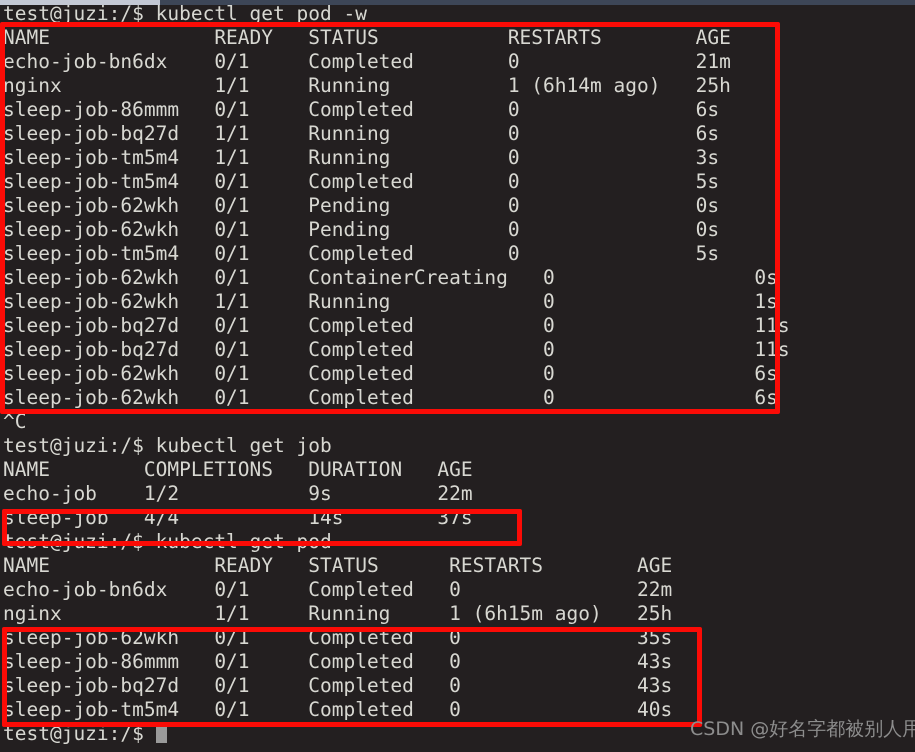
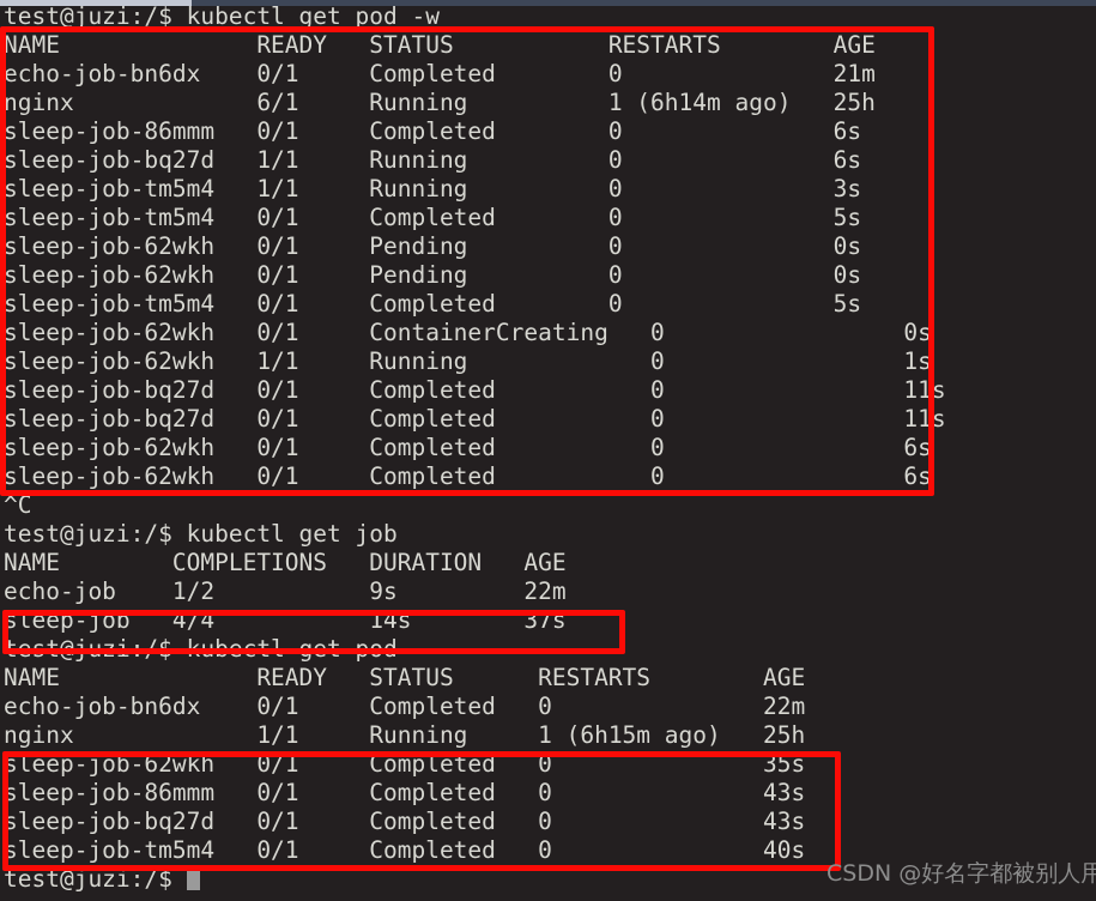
  test@juzi:/$ kubectl get pod -w
  NAME READY STATUS RESTARTS AGE
  echo-job-bn6dx 0/1 Completed 0 21m
- nginx 1/1 Running 1 (6h14m ago) 25h
+ nginx 6/1 Running 1 (6h14m ago) 25h
  sleep-job-86mmm 0/1 Completed 0 6s
  sleep-job-bq27d 1/1 Running 0 6s
  sleep-job-tm5m4 1/1 Running 0 3s
  sleep-job-tm5m4 0/1 Completed 0 5s
  sleep-job-62wkh 0/1 Pending 0 0s
  sleep-job-62wkh 0/1 Pending 0 0s
  sleep-job-tm5m4 0/1 Completed 0 5s
  sleep-job-62wkh 0/1 ContainerCreating 0 0s
  sleep-job-62wkh 1/1 Running 0 1s
  sleep-job-bq27d 0/1 Completed 0 11s
  sleep-job-bq27d 0/1 Completed 0 11s
  sleep-job-62wkh 0/1 Completed 0 6s
  sleep-job-62wkh 0/1 Completed 0 6s
  ^C
  test@juzi:/$ kubectl get job
  NAME COMPLETIONS DURATION AGE
  echo-job 1/2 9s 22m
  sleep-job 4/4 14s 37s
  test@juzi:/$ kubectl get pod
  NAME READY STATUS RESTARTS AGE
  echo-job-bn6dx 0/1 Completed 0 22m
  nginx 1/1 Running 1 (6h15m ago) 25h
  sleep-job-62wkh 0/1 Completed 0 35s
  sleep-job-86mmm 0/1 Completed 0 43s
  sleep-job-bq27d 0/1 Completed 0 43s
  sleep-job-tm5m4 0/1 Completed 0 40s
  test@juzi:/$
  CSDN @好名字都被别人用
